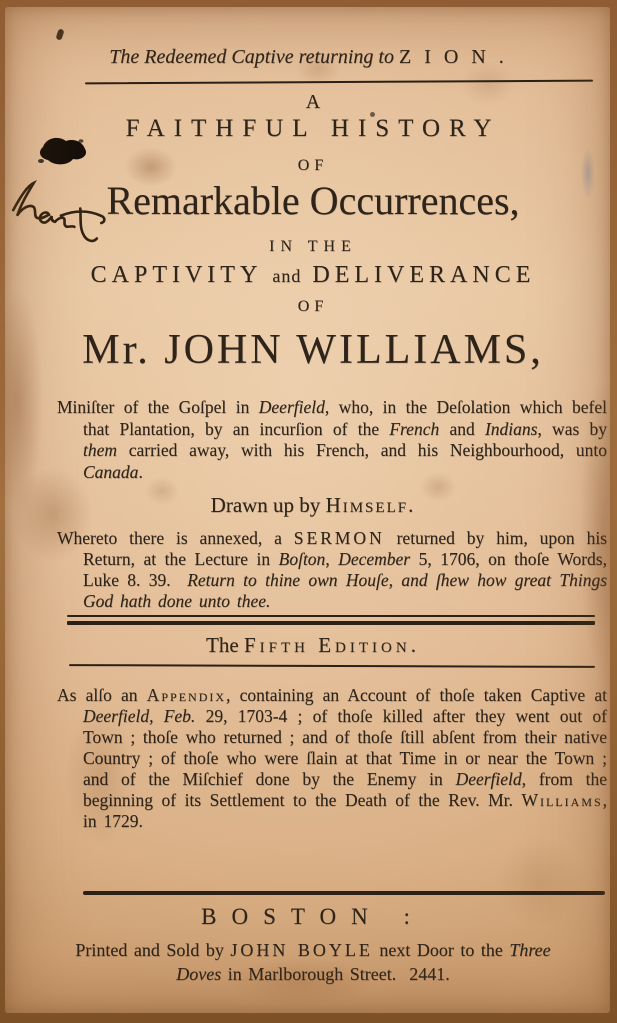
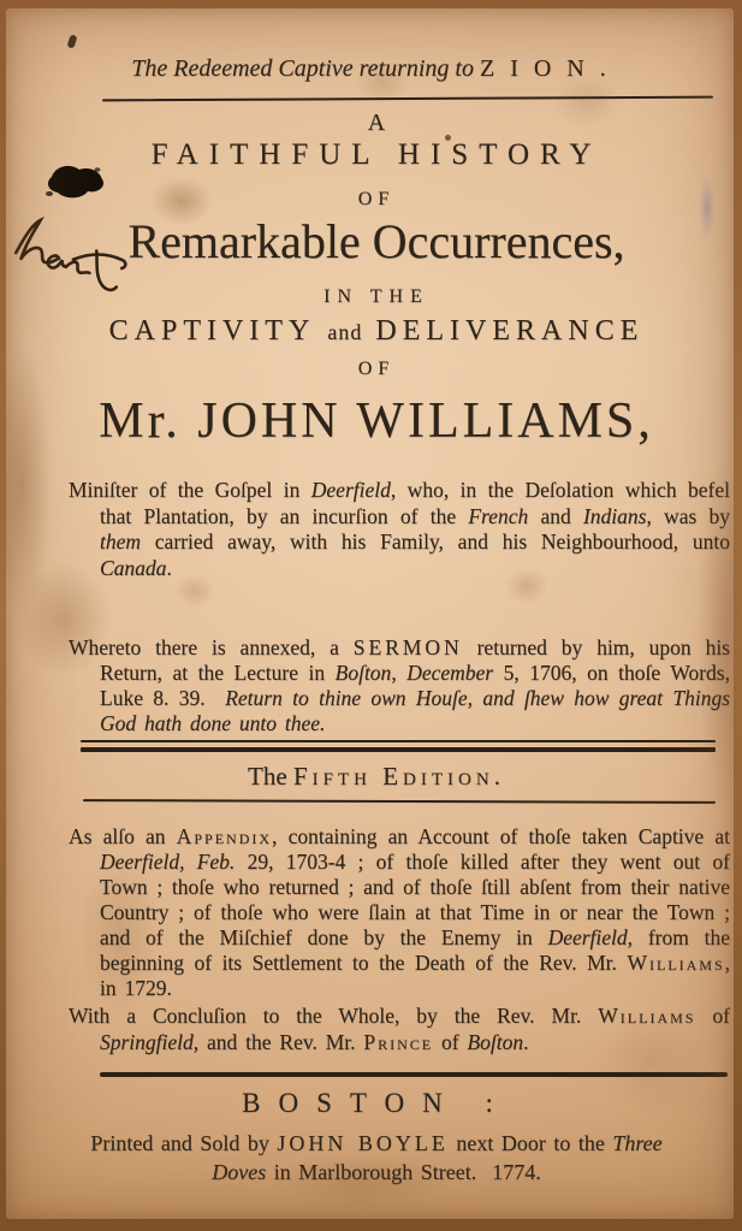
  The Redeemed Captive returning to ZION.
  A
  FAITHFUL HISTORY
  OF
  Remarkable Occurrences,
  IN THE
  CAPTIVITY and DELIVERANCE
  OF
  Mr. JOHN WILLIAMS,
- Miniſter of the Goſpel in Deerfield, who, in the Deſolation which befel that Plantation, by an incurſion of the French and Indians, was by them carried away, with his French, and his Neighbourhood, unto Canada.
+ Miniſter of the Goſpel in Deerfield, who, in the Deſolation which befel that Plantation, by an incurſion of the French and Indians, was by them carried away, with his Family, and his Neighbourhood, unto Canada.
- Drawn up by Himself.
  Whereto there is annexed, a SERMON returned by him, upon his Return, at the Lecture in Boſton, December 5, 1706, on thoſe Words, Luke 8. 39. Return to thine own Houſe, and ſhew how great Things God hath done unto thee.
  The Fifth Edition.
  As alſo an Appendix, containing an Account of thoſe taken Captive at Deerfield, Feb. 29, 1703-4 ; of thoſe killed after they went out of Town ; thoſe who returned ; and of thoſe ſtill abſent from their native Country ; of thoſe who were ſlain at that Time in or near the Town ; and of the Miſchief done by the Enemy in Deerfield, from the beginning of its Settlement to the Death of the Rev. Mr. Williams, in 1729.
+ With a Concluſion to the Whole, by the Rev. Mr. Williams of Springfield, and the Rev. Mr. Prince of Boſton.
  BOSTON :
  Printed and Sold by JOHN BOYLE next Door to the Three
- Doves in Marlborough Street. 2441.
+ Doves in Marlborough Street. 1774.
